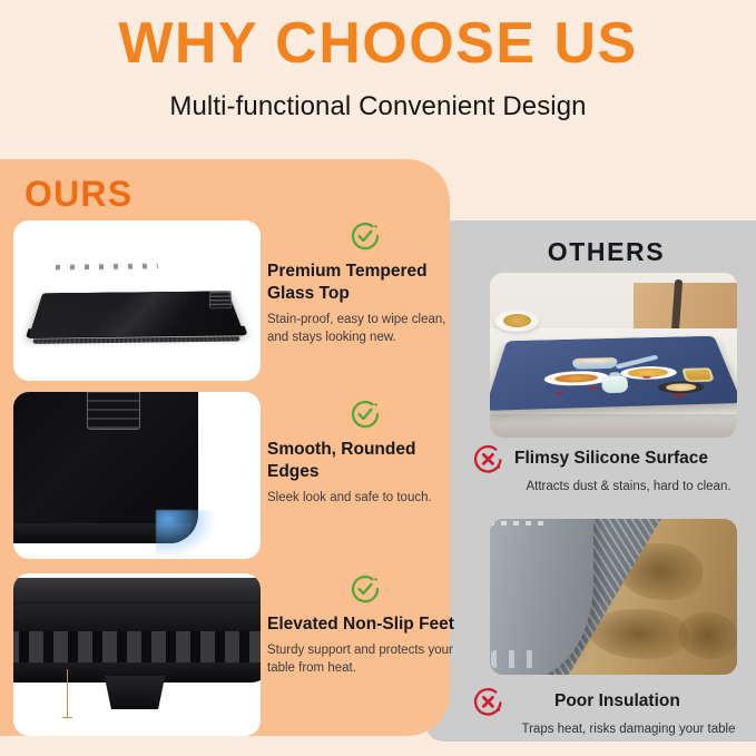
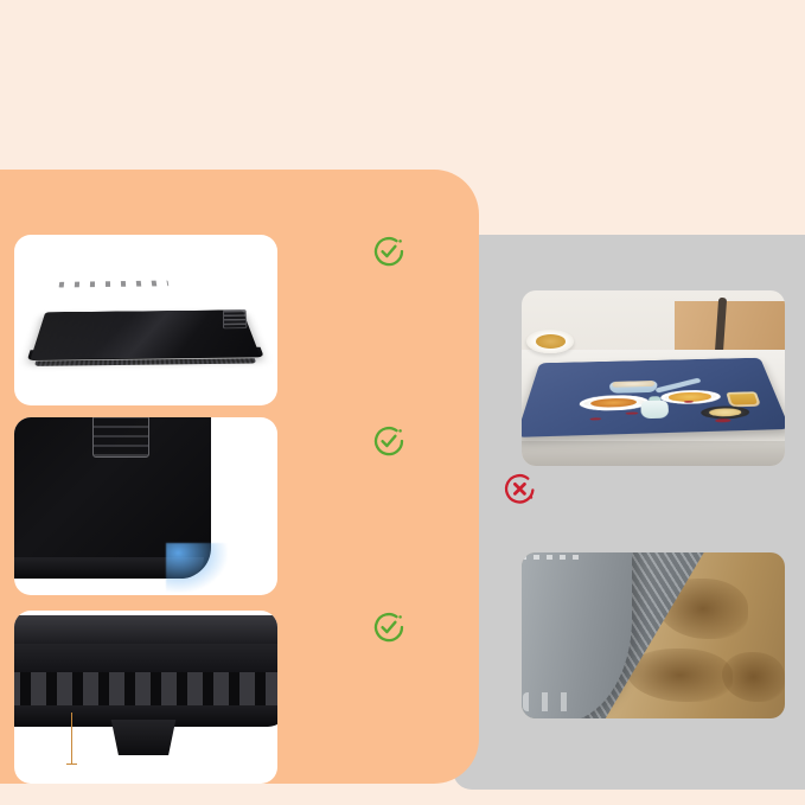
- WHY CHOOSE US
- Multi-functional Convenient Design
- OTHERS
- OURS
- Premium Tempered Glass Top
- Stain-proof, easy to wipe clean, and stays looking new.
- Smooth, Rounded Edges
- Sleek look and safe to touch.
- Elevated Non-Slip Feet
- Sturdy support and protects your table from heat.
- Flimsy Silicone Surface
- Attracts dust & stains, hard to clean.
- Poor Insulation
- Traps heat, risks damaging your table
